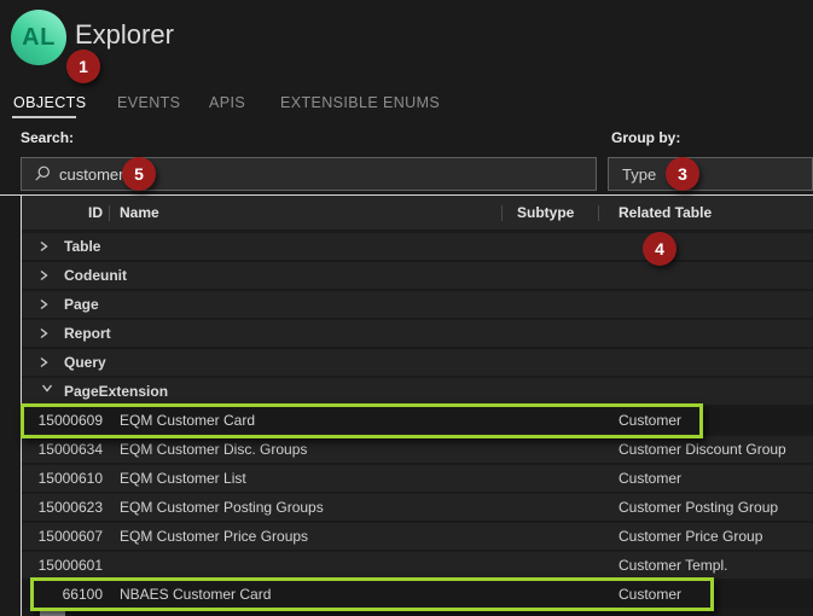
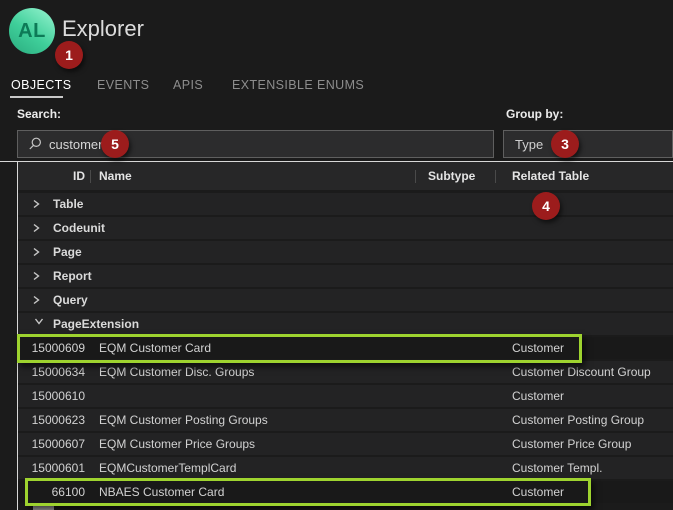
  AL
  Explorer
  1
  OBJECTS
  EVENTS
  APIS
  EXTENSIBLE ENUMS
  Search:
  Group by:
  custome
  5
  Type
  3
  ID
  Name
  Subtype
  Related Table
  4
  Table
  Codeunit
  Page
  Report
  Query
  PageExtension
  15000609
  EQM Customer Card
  Customer
  15000634
  EQM Customer Disc. Groups
  Customer Discount Group
  15000610
- EQM Customer List
  Customer
  15000623
  EQM Customer Posting Groups
  Customer Posting Group
  15000607
  EQM Customer Price Groups
  Customer Price Group
  15000601
+ EQMCustomerTemplCard
  Customer Templ.
  66100
  NBAES Customer Card
  Customer
